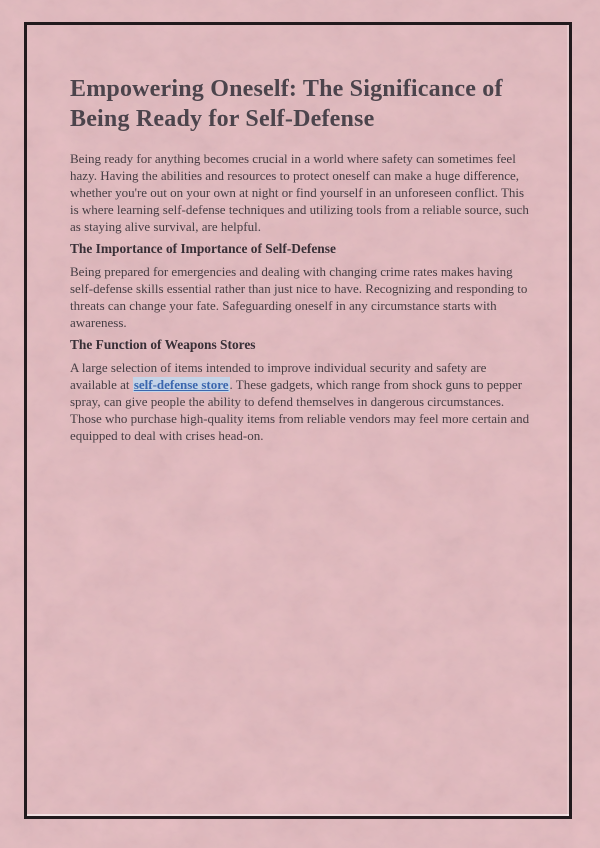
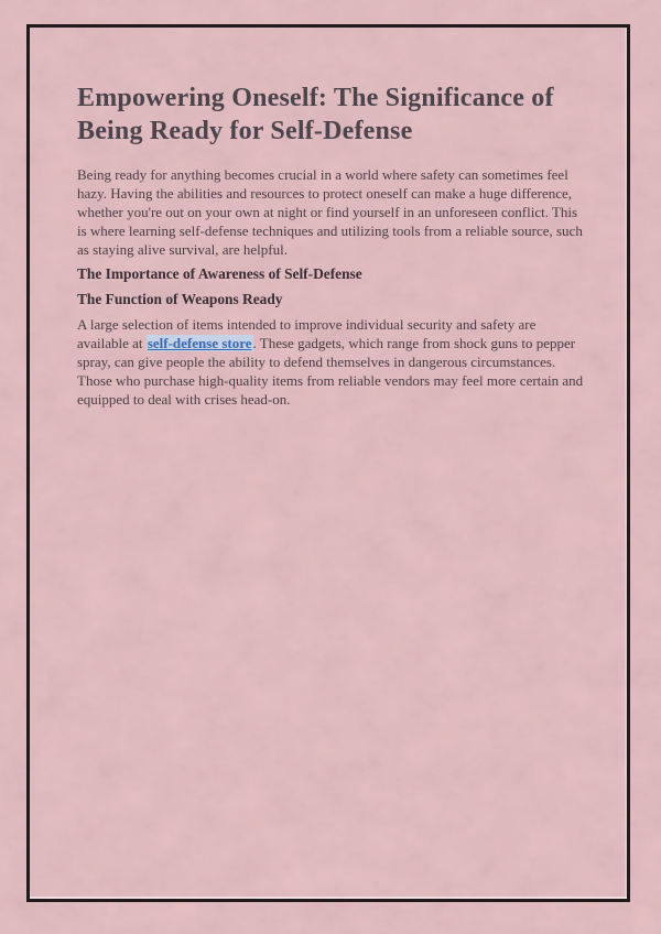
  Empowering Oneself: The Significance of Being Ready for Self-Defense
  Being ready for anything becomes crucial in a world where safety can sometimes feel hazy. Having the abilities and resources to protect oneself can make a huge difference, whether you're out on your own at night or find yourself in an unforeseen conflict. This is where learning self-defense techniques and utilizing tools from a reliable source, such as staying alive survival, are helpful.
- The Importance of Importance of Self-Defense
+ The Importance of Awareness of Self-Defense
- Being prepared for emergencies and dealing with changing crime rates makes having self-defense skills essential rather than just nice to have. Recognizing and responding to threats can change your fate. Safeguarding oneself in any circumstance starts with awareness.
- The Function of Weapons Stores
+ The Function of Weapons Ready
  A large selection of items intended to improve individual security and safety are available at self-defense store. These gadgets, which range from shock guns to pepper spray, can give people the ability to defend themselves in dangerous circumstances. Those who purchase high-quality items from reliable vendors may feel more certain and equipped to deal with crises head-on.
